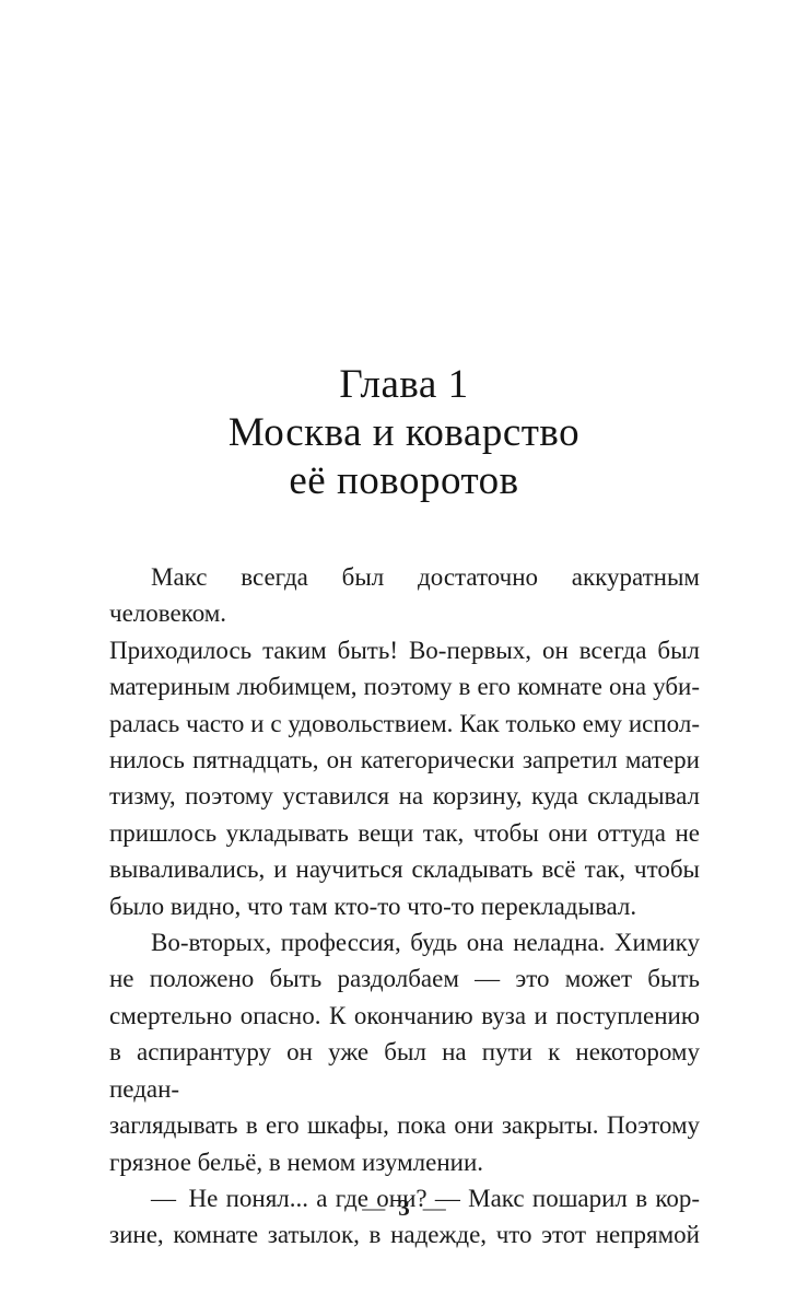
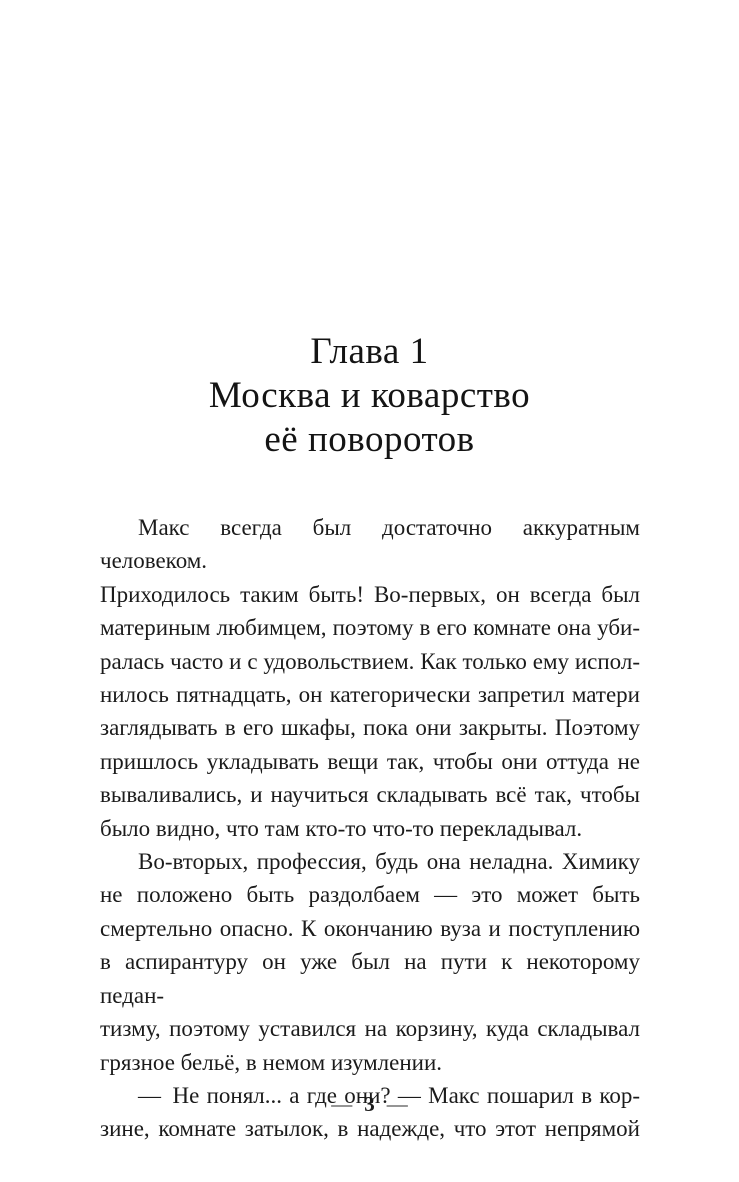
  Глава 1
  Москва и коварство
  её поворотов
  Макс всегда был достаточно аккуратным человеком.
  Приходилось таким быть! Во-первых, он всегда был
  материным любимцем, поэтому в его комнате она уби-
  ралась часто и с удовольствием. Как только ему испол-
  нилось пятнадцать, он категорически запретил матери
- тизму, поэтому уставился на корзину, куда складывал
+ заглядывать в его шкафы, пока они закрыты. Поэтому
  пришлось укладывать вещи так, чтобы они оттуда не
  вываливались, и научиться складывать всё так, чтобы
  было видно, что там кто-то что-то перекладывал.
  Во-вторых, профессия, будь она неладна. Химику
  не положено быть раздолбаем — это может быть
  смертельно опасно. К окончанию вуза и поступлению
  в аспирантуру он уже был на пути к некоторому педан-
- заглядывать в его шкафы, пока они закрыты. Поэтому
+ тизму, поэтому уставился на корзину, куда складывал
  грязное бельё, в немом изумлении.
  — Не понял... а где они? — Макс пошарил в кор-
  зине, комнате затылок, в надежде, что этот непрямой
  — 3 —
